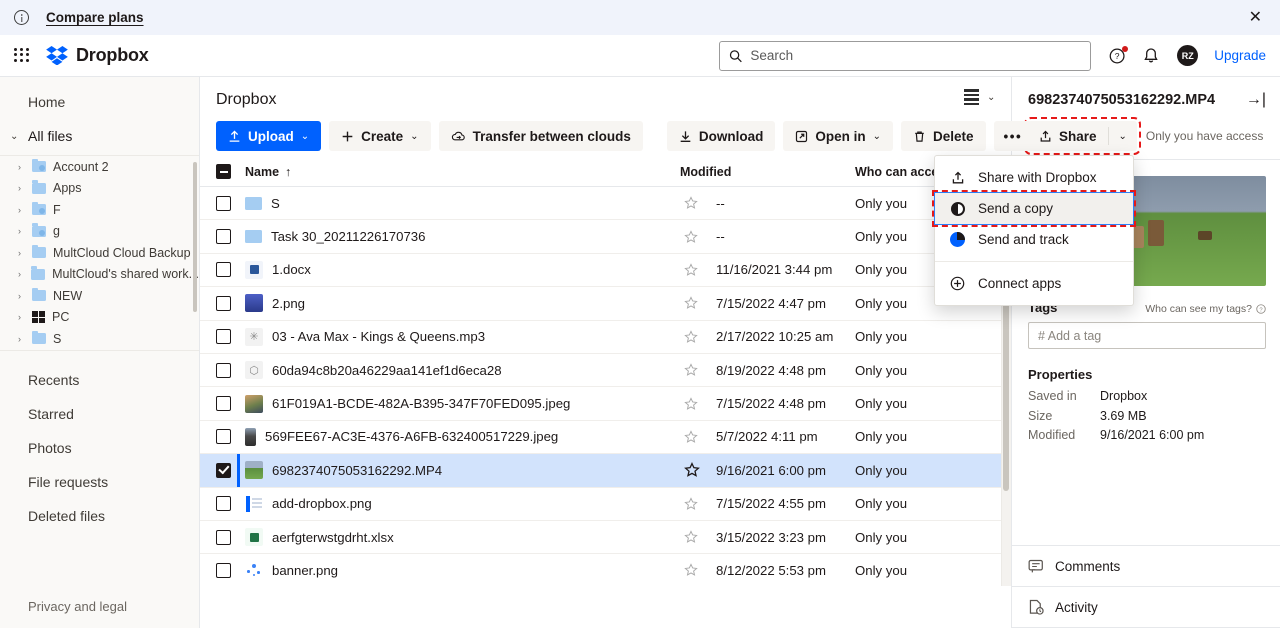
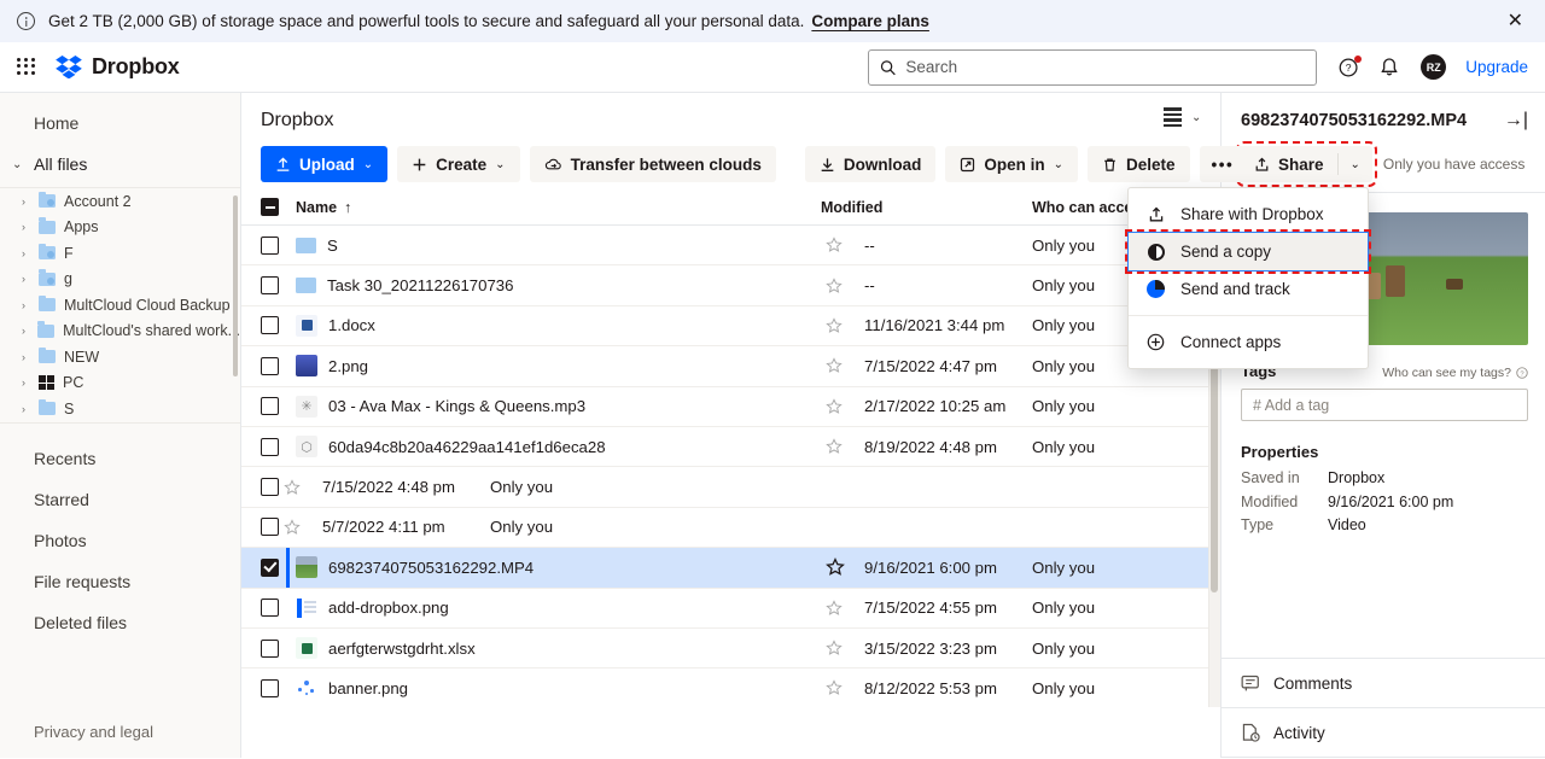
+ Get 2 TB (2,000 GB) of storage space and powerful tools to secure and safeguard all your personal data.
  Compare plans
  ✕
  Dropbox
  Search
  ?
  RZ
  Upgrade
  Home
  ⌄
  All files
  ›
  Account 2
  ›
  Apps
  ›
  F
  ›
  g
  ›
  MultCloud Cloud Backup
  ›
  MultCloud's shared work..
  ›
  NEW
  ›
  PC
  ›
  S
  Recents
  Starred
  Photos
  File requests
  Deleted files
  Privacy and legal
  Dropbox
  ⌄
  Upload
  ⌄
  Create
  ⌄
  Transfer between clouds
  Download
  Open in
  ⌄
  Delete
  •••
  Name
  ↑
  Modified
  Who can acc
  S
  --
  Only you
  Task 30_20211226170736
  --
  Only you
  1.docx
  11/16/2021 3:44 pm
  Only you
  2.png
  7/15/2022 4:47 pm
  Only you
  ✳
  03 - Ava Max - Kings & Queens.mp3
  2/17/2022 10:25 am
  Only you
  ⬡
  60da94c8b20a46229aa141ef1d6eca28
  8/19/2022 4:48 pm
  Only you
- 61F019A1-BCDE-482A-B395-347F70FED095.jpeg
  7/15/2022 4:48 pm
  Only you
- 569FEE67-AC3E-4376-A6FB-632400517229.jpeg
  5/7/2022 4:11 pm
  Only you
  6982374075053162292.MP4
  9/16/2021 6:00 pm
  Only you
  add-dropbox.png
  7/15/2022 4:55 pm
  Only you
  aerfgterwstgdrht.xlsx
  3/15/2022 3:23 pm
  Only you
  banner.png
  8/12/2022 5:53 pm
  Only you
  6982374075053162292.MP4
  →|
  Share
  ⌄
  Only you have access
  Tags
  Who can see my tags?
  # Add a tag
  Properties
  Saved in
  Dropbox
- Size
- 3.69 MB
  Modified
  9/16/2021 6:00 pm
+ Type
+ Video
  Comments
  Activity
  Share with Dropbox
  Send a copy
  Send and track
  Connect apps
